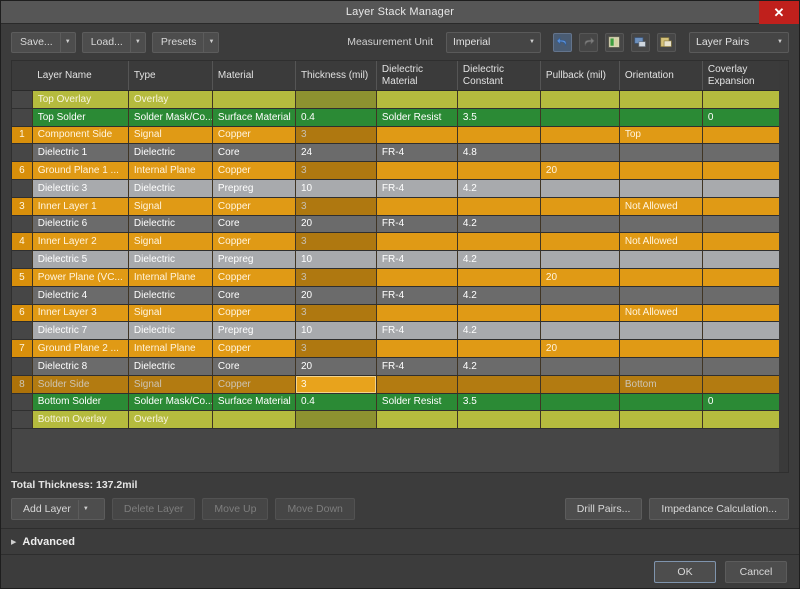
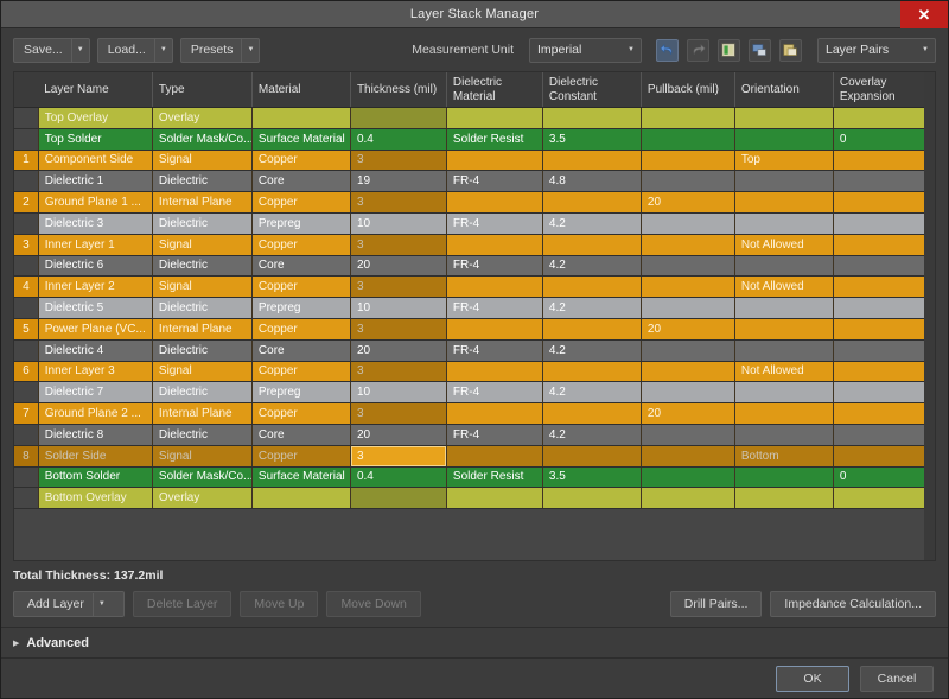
  Layer Stack Manager
  ✕
  Save...
  Load...
  Presets
  Measurement Unit
  Imperial
  Layer Pairs
  	Layer Name	Type	Material	Thickness (mil)	Dielectric Material	Dielectric Constant	Pullback (mil)	Orientation	Coverlay Expansion
  	Top Overlay	Overlay
  	Top Solder	Solder Mask/Co..	Surface Material	0.4	Solder Resist	3.5			0
  1	Component Side	Signal	Copper	3				Top
- 	Dielectric 1	Dielectric	Core	24	FR-4	4.8
+ 	Dielectric 1	Dielectric	Core	19	FR-4	4.8
- 6	Ground Plane 1 ...	Internal Plane	Copper	3			20
+ 2	Ground Plane 1 ...	Internal Plane	Copper	3			20
  	Dielectric 3	Dielectric	Prepreg	10	FR-4	4.2
  3	Inner Layer 1	Signal	Copper	3				Not Allowed
  	Dielectric 6	Dielectric	Core	20	FR-4	4.2
  4	Inner Layer 2	Signal	Copper	3				Not Allowed
  	Dielectric 5	Dielectric	Prepreg	10	FR-4	4.2
  5	Power Plane (VC...	Internal Plane	Copper	3			20
  	Dielectric 4	Dielectric	Core	20	FR-4	4.2
  6	Inner Layer 3	Signal	Copper	3				Not Allowed
  	Dielectric 7	Dielectric	Prepreg	10	FR-4	4.2
  7	Ground Plane 2 ...	Internal Plane	Copper	3			20
  	Dielectric 8	Dielectric	Core	20	FR-4	4.2
  8	Solder Side	Signal	Copper	3				Bottom
  	Bottom Solder	Solder Mask/Co..	Surface Material	0.4	Solder Resist	3.5			0
  	Bottom Overlay	Overlay
  Total Thickness: 137.2mil
  Add Layer
  Delete Layer
  Move Up
  Move Down
  Drill Pairs...
  Impedance Calculation...
  Advanced
  OK
  Cancel
